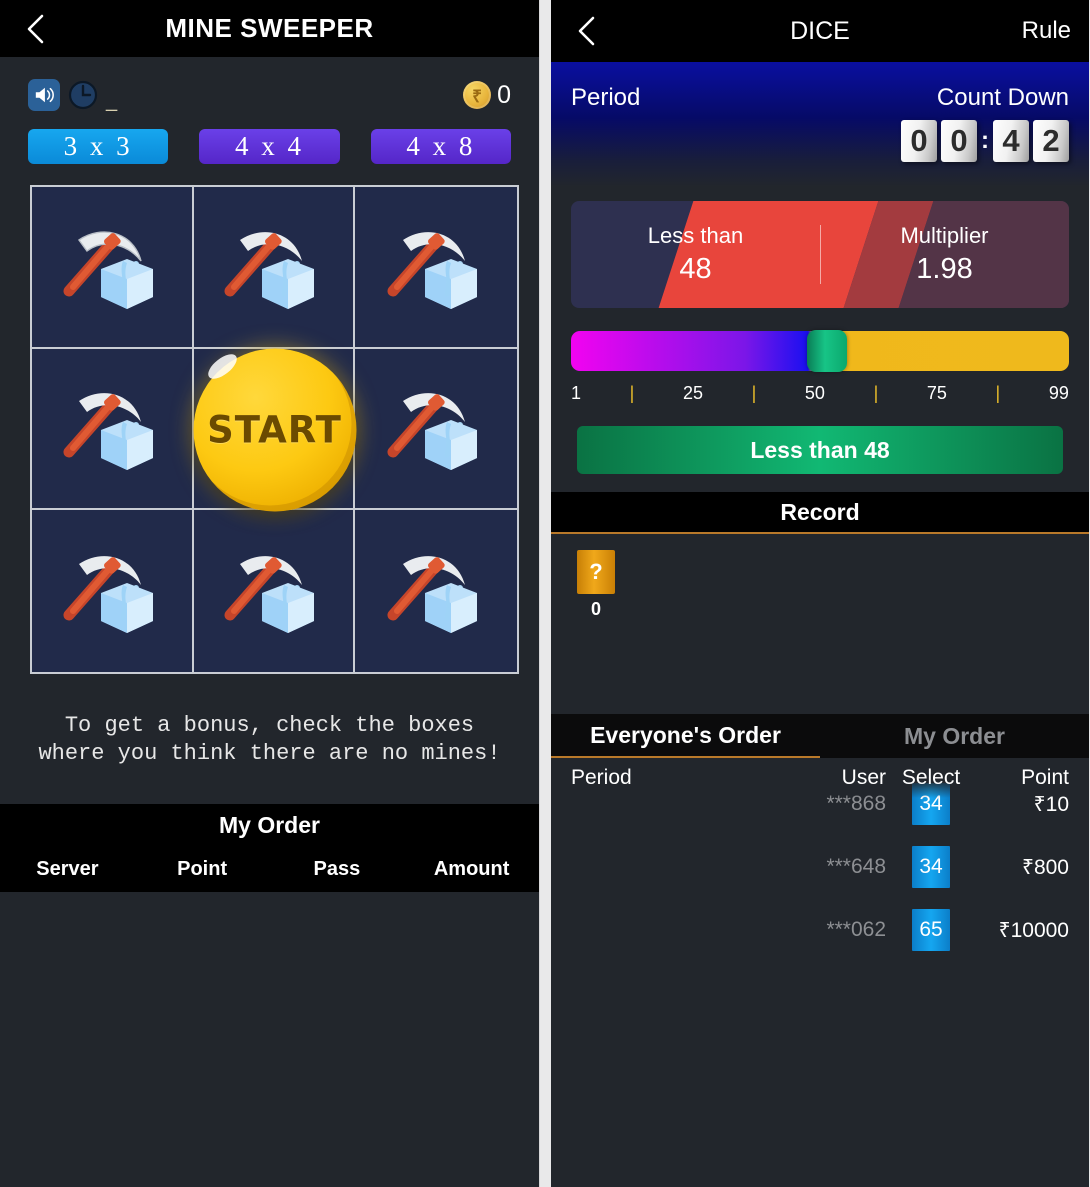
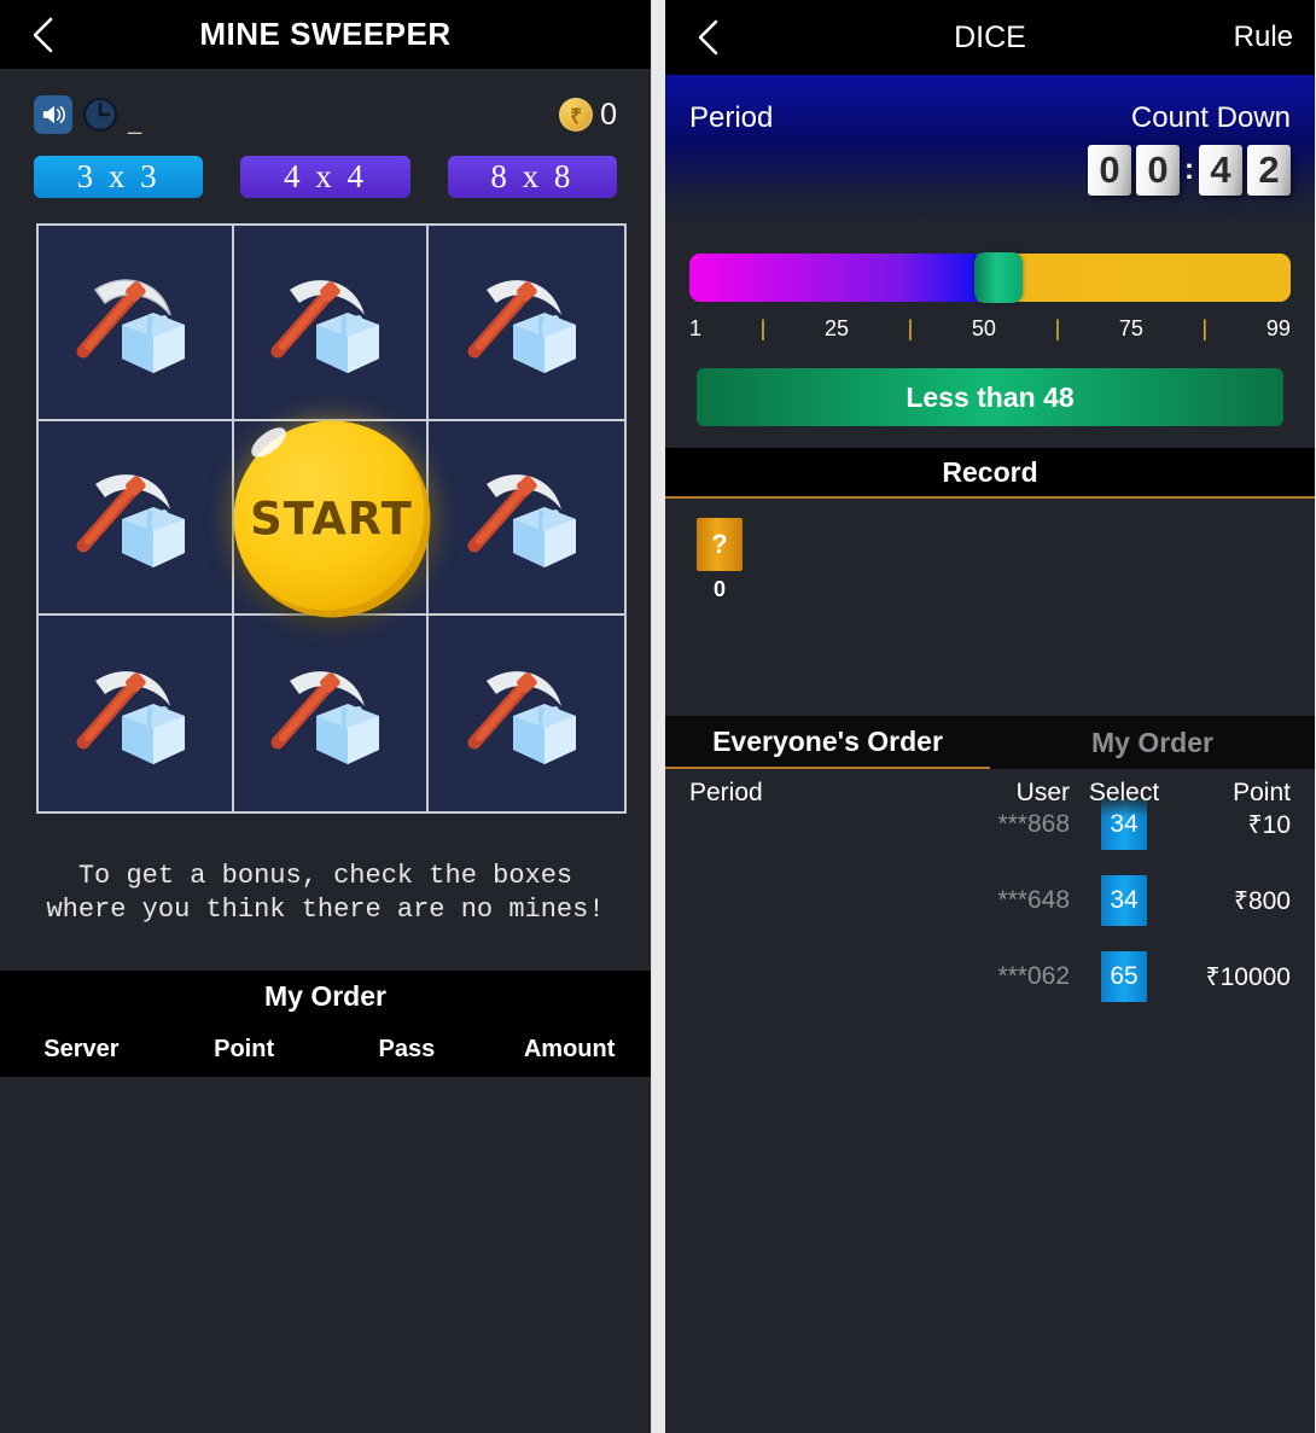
  MINE SWEEPER
  _
  ₹
  0
  3 x 3
  4 x 4
- 4 x 8
+ 8 x 8
  START
  To get a bonus, check the boxes where you think there are no mines!
  My Order
  Server
  Point
  Pass
  Amount
  DICE
  Rule
  Period
  Count Down
  0
  0
  :
  4
  2
- Less than
- 48
- Multiplier
- 1.98
  1
  |
  25
  |
  50
  |
  75
  |
  99
  Less than 48
  Record
  ?
  0
  Everyone's Order
  My Order
  Period
  User
  Select
  Point
  ***868
  34
  ₹10
  ***648
  34
  ₹800
  ***062
  65
  ₹10000
